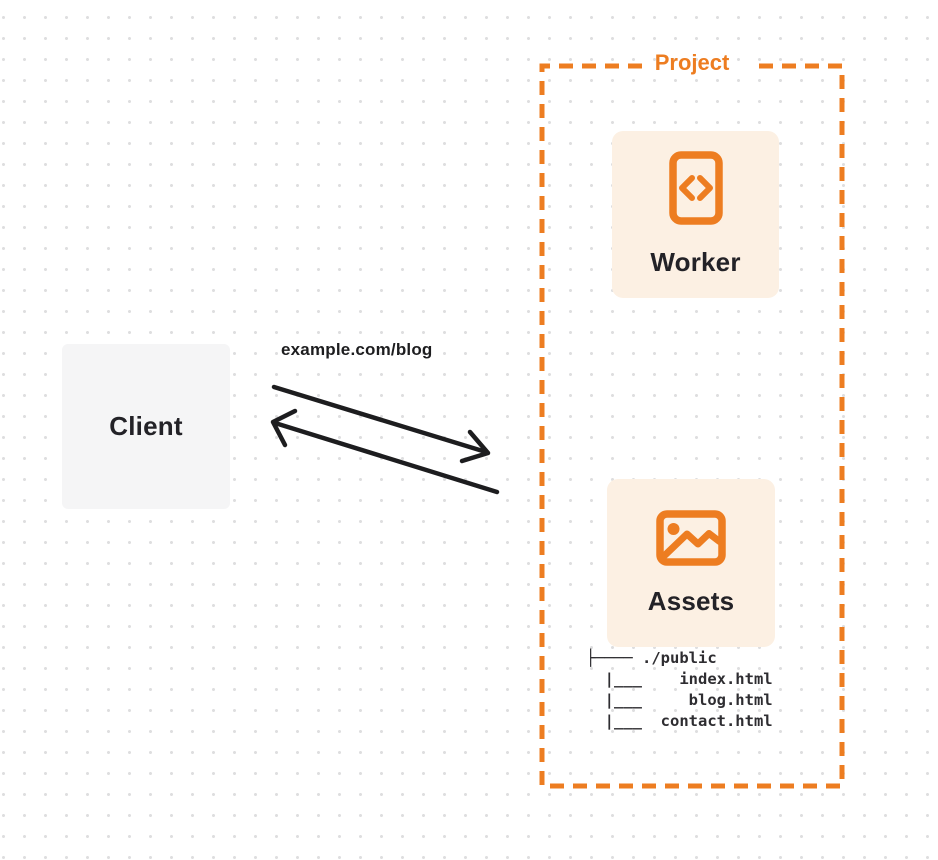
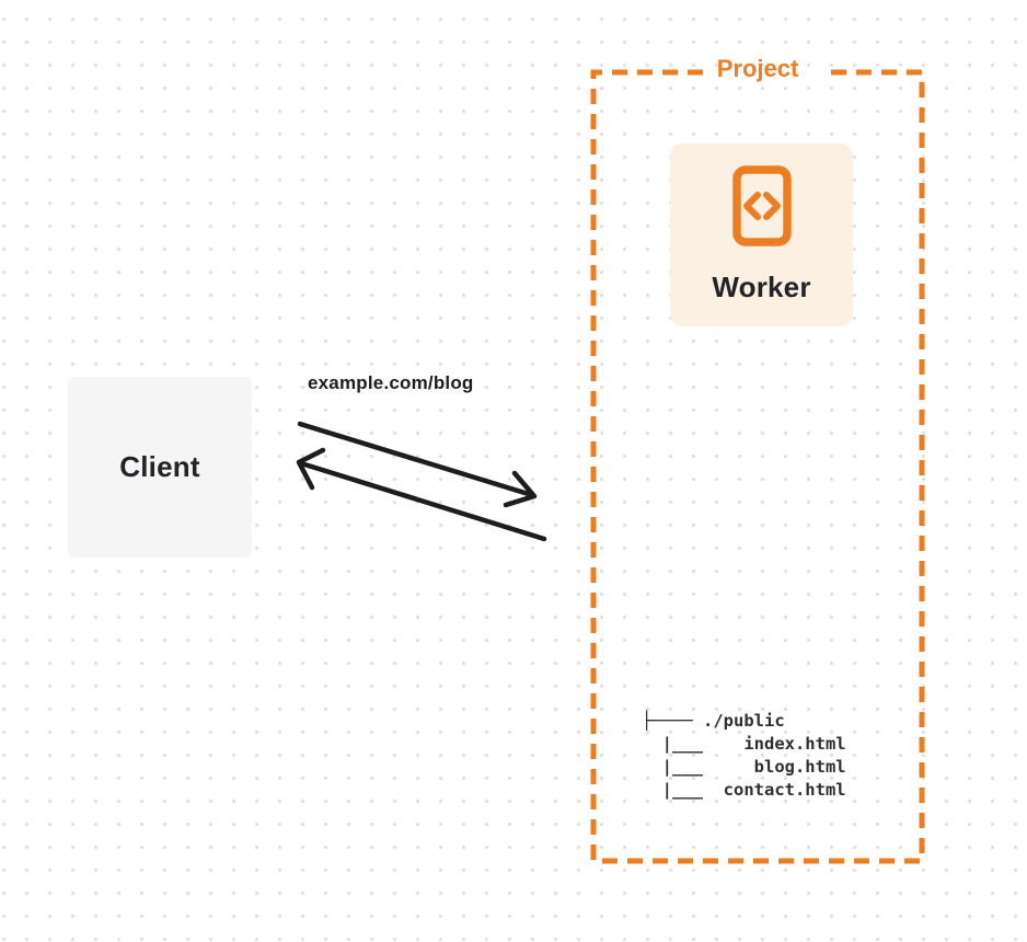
  Client
  example.com/blog
  Project
  Worker
- Assets
  ├──── ./public
  |___ index.html
  |___ blog.html
  |___ contact.html
